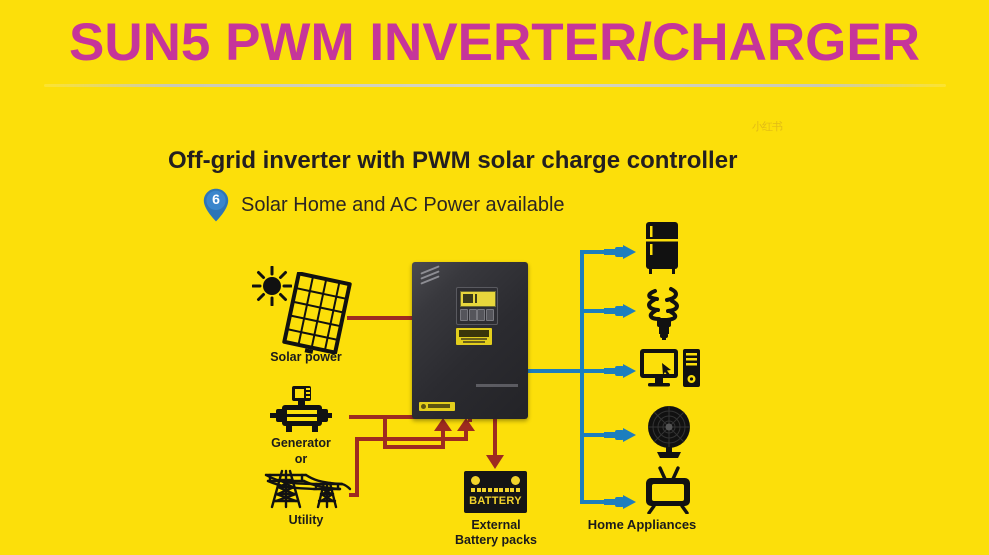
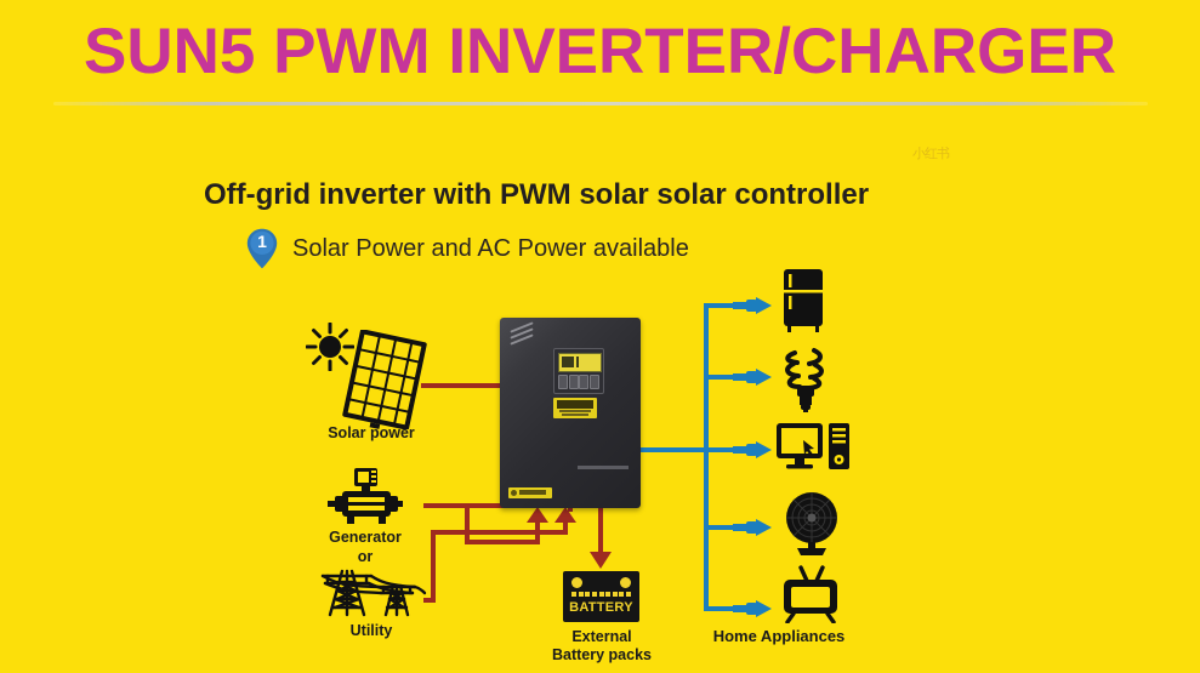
  SUN5 PWM INVERTER/CHARGER
  小红书
- Off-grid inverter with PWM solar charge controller
+ Off-grid inverter with PWM solar solar controller
- 6
+ 1
- Solar Home and AC Power available
+ Solar Power and AC Power available
  Solar power
  Generator
  or
  Utility
  BATTERY
  External
  Battery packs
  Home Appliances
